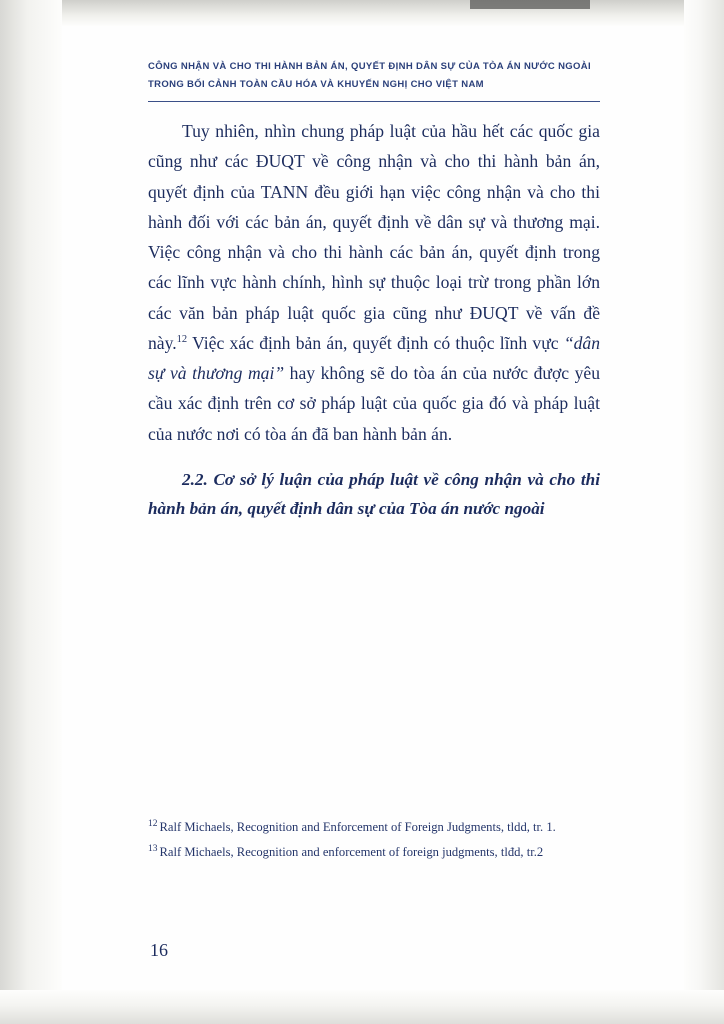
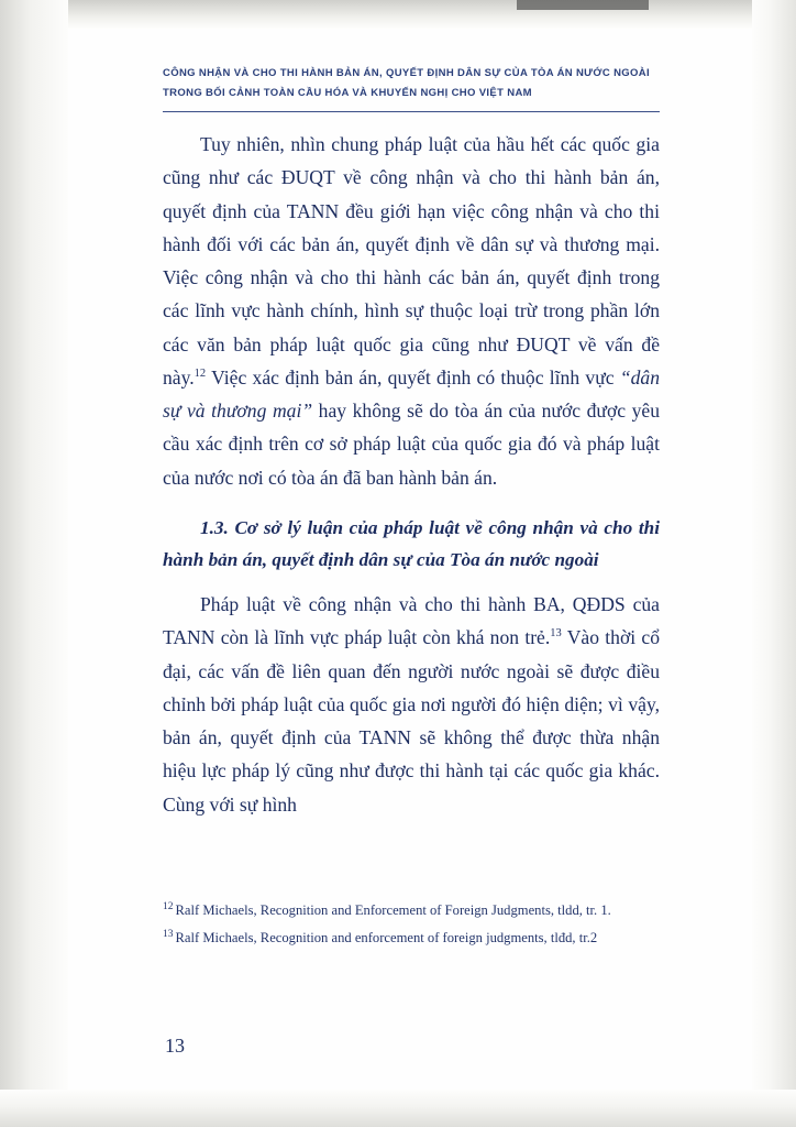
  CÔNG NHẬN VÀ CHO THI HÀNH BẢN ÁN, QUYẾT ĐỊNH DÂN SỰ CỦA TÒA ÁN NƯỚC NGOÀI
  TRONG BỐI CẢNH TOÀN CẦU HÓA VÀ KHUYẾN NGHỊ CHO VIỆT NAM
  Tuy nhiên, nhìn chung pháp luật của hầu hết các quốc gia cũng như các ĐUQT về công nhận và cho thi hành bản án, quyết định của TANN đều giới hạn việc công nhận và cho thi hành đối với các bản án, quyết định về dân sự và thương mại. Việc công nhận và cho thi hành các bản án, quyết định trong các lĩnh vực hành chính, hình sự thuộc loại trừ trong phần lớn các văn bản pháp luật quốc gia cũng như ĐUQT về vấn đề này.12 Việc xác định bản án, quyết định có thuộc lĩnh vực “dân sự và thương mại” hay không sẽ do tòa án của nước được yêu cầu xác định trên cơ sở pháp luật của quốc gia đó và pháp luật của nước nơi có tòa án đã ban hành bản án.
- 2.2. Cơ sở lý luận của pháp luật về công nhận và cho thi hành bản án, quyết định dân sự của Tòa án nước ngoài
+ 1.3. Cơ sở lý luận của pháp luật về công nhận và cho thi hành bản án, quyết định dân sự của Tòa án nước ngoài
+ Pháp luật về công nhận và cho thi hành BA, QĐDS của TANN còn là lĩnh vực pháp luật còn khá non trẻ.13 Vào thời cổ đại, các vấn đề liên quan đến người nước ngoài sẽ được điều chỉnh bởi pháp luật của quốc gia nơi người đó hiện diện; vì vậy, bản án, quyết định của TANN sẽ không thể được thừa nhận hiệu lực pháp lý cũng như được thi hành tại các quốc gia khác. Cùng với sự hình
  12 Ralf Michaels, Recognition and Enforcement of Foreign Judgments, tldd, tr. 1.
  13 Ralf Michaels, Recognition and enforcement of foreign judgments, tlđd, tr.2
- 16
+ 13
